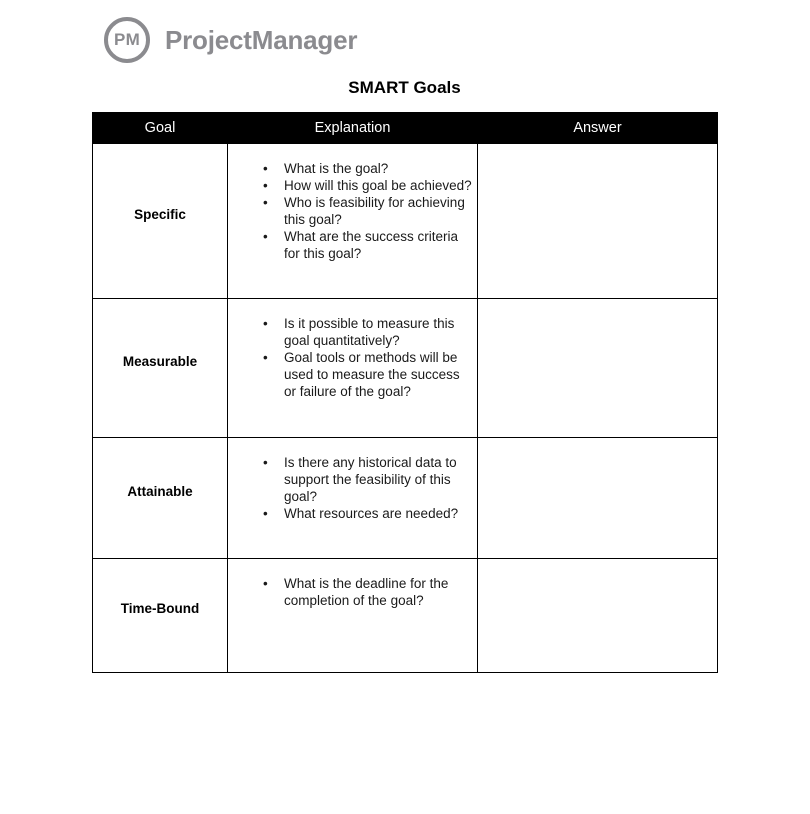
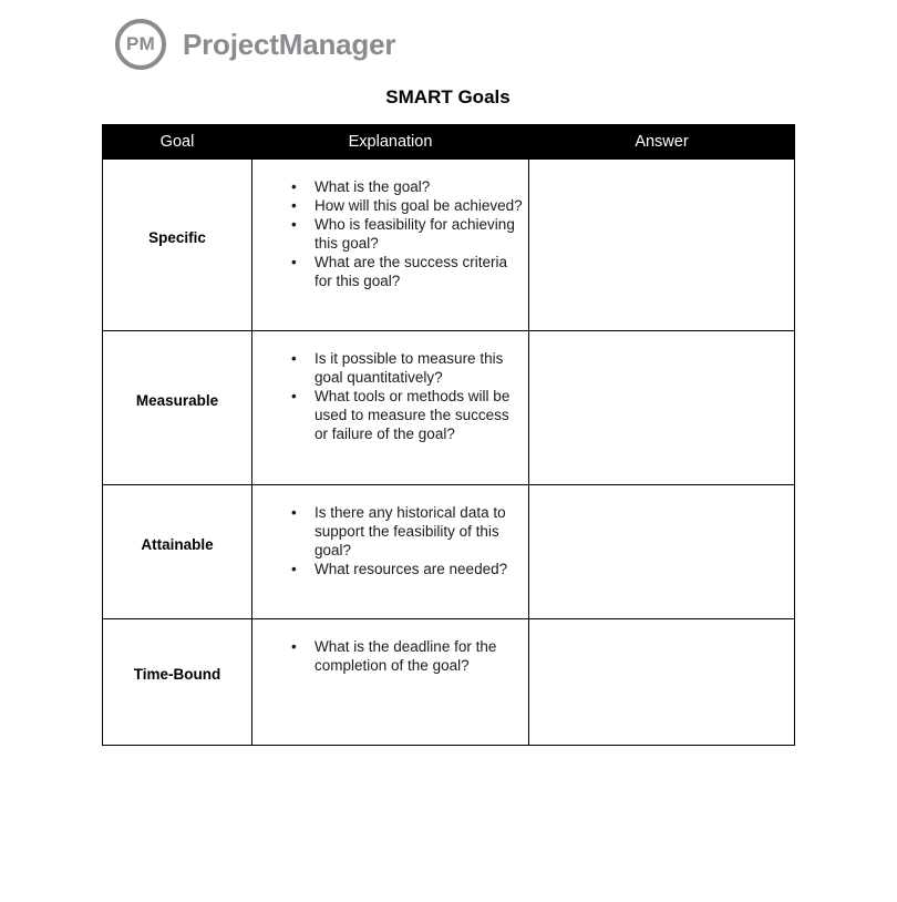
  PM
  ProjectManager
  SMART Goals
  Goal	Explanation	Answer
  Specific	What is the goal?How will this goal be achieved?Who is feasibility for achieving this goal?What are the success criteria for this goal?
- Measurable	Is it possible to measure this goal quantitatively?Goal tools or methods will be used to measure the success or failure of the goal?
+ Measurable	Is it possible to measure this goal quantitatively?What tools or methods will be used to measure the success or failure of the goal?
  Attainable	Is there any historical data to support the feasibility of this goal?What resources are needed?
  Time-Bound	What is the deadline for the completion of the goal?
